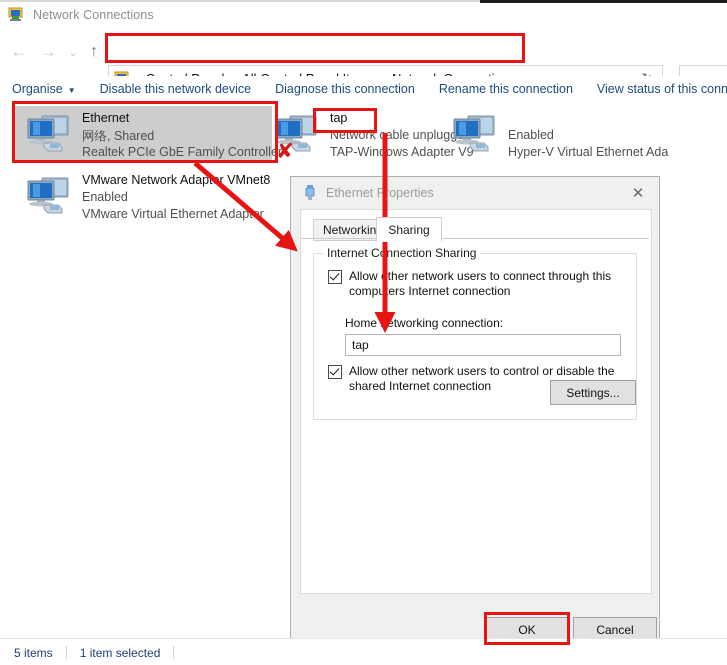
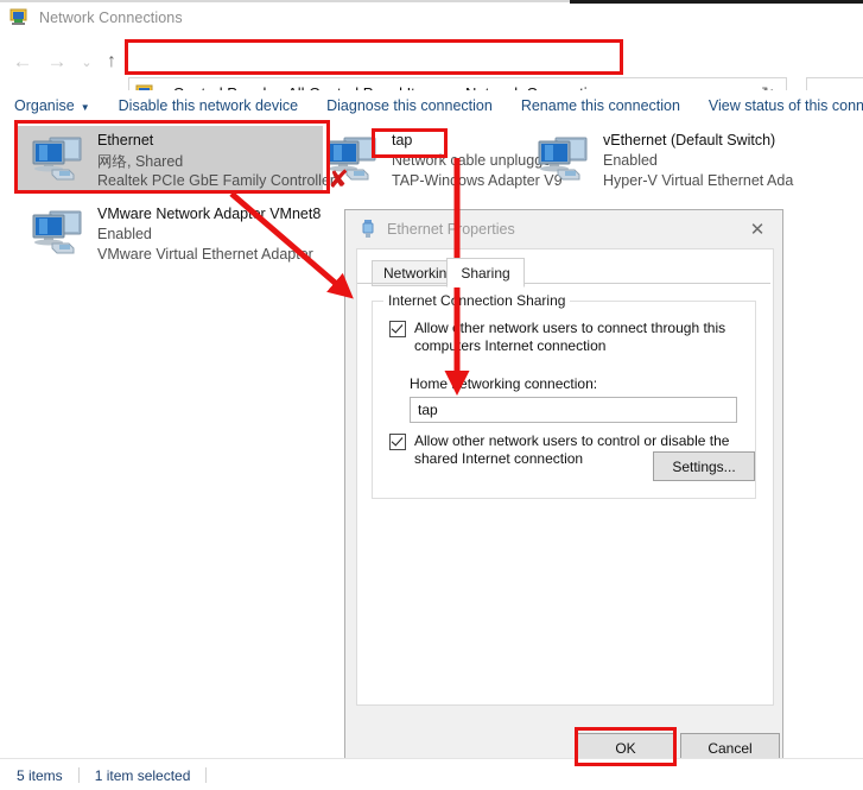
  Network Connections
  ←
  →
  ⌄
  ↑
  Organise ▼
  Disable this network device
  Diagnose this connection
  Rename this connection
  View status of this conn
  Ethernet
  网络, Shared
  Realtek PCIe GbE Family Controller
  VMware Network Adaptr VMnet8
  Enabled
  VMware Virtual Ethernet Adapr
  ✘
  tap
  Network cable unplug
  TAP-Winows Adapter V9
+ vEthernet (Default Switch)
  Enabled
  Hyper-V Virtual Ethernet Ada
  Ethernet Poperties
  ✕
  Networkin
  Sharing
  Internet Cnnection Sharing
  Allowther network users to connect through this compuers Internet connection
  Home networking connection:
  tap
  Allow other network users to control or disable the shared Internet connection
  Settings...
  OK
  Cancel
  5 items
  1 item selected
